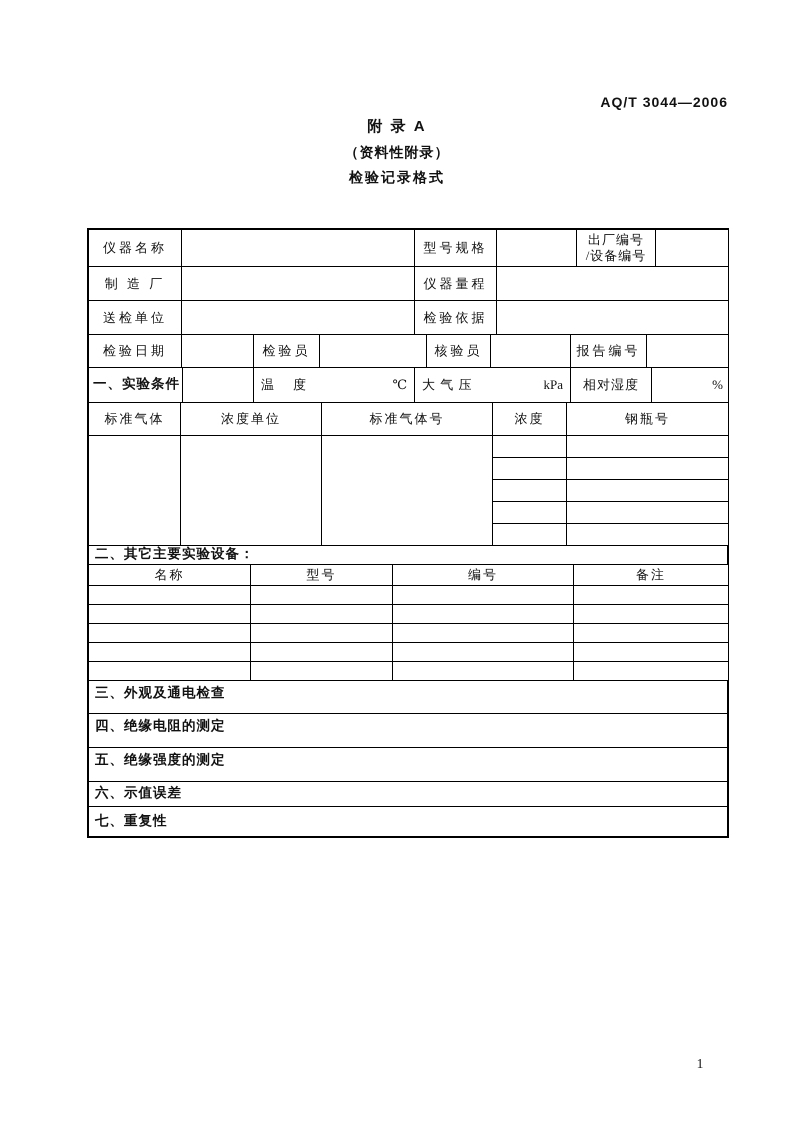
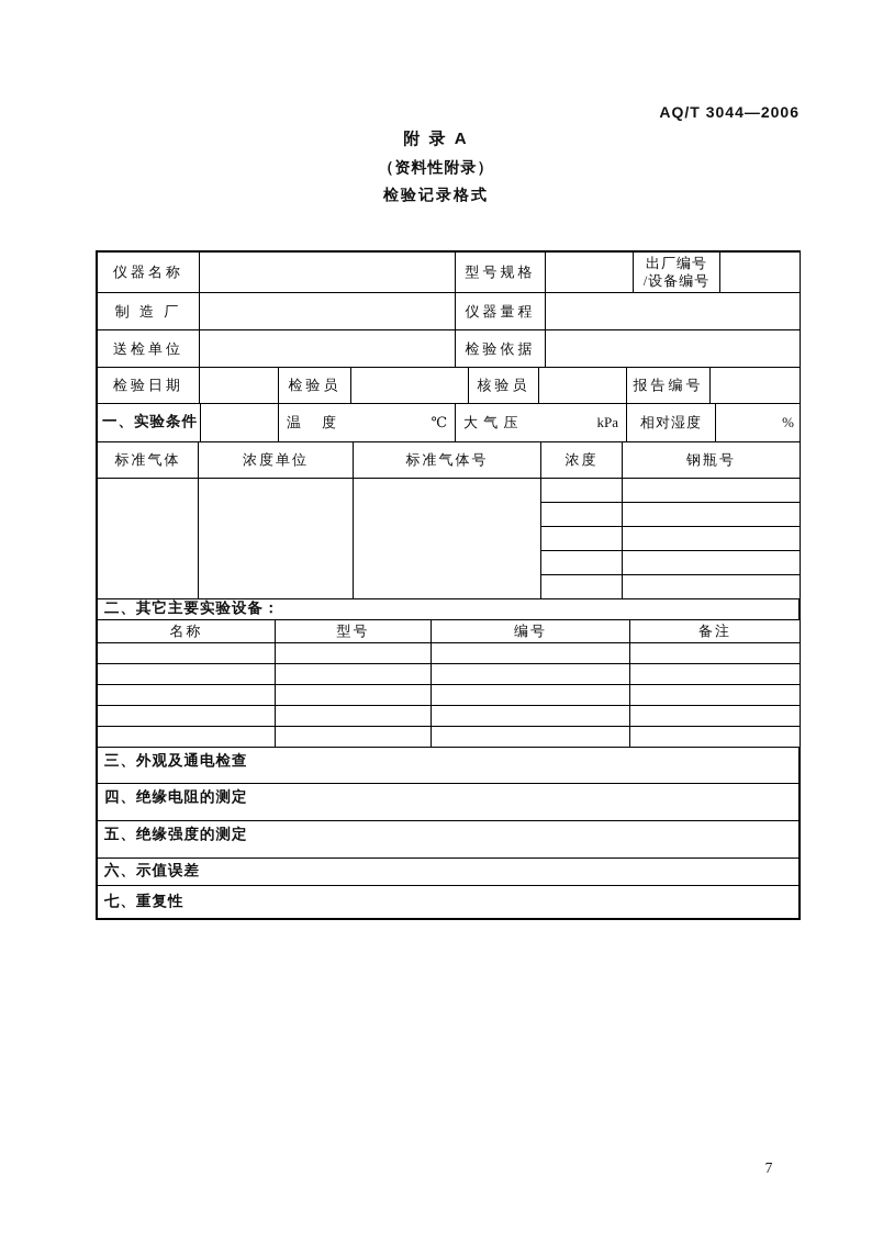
  AQ/T 3044—2006
  附 录 A
  （资料性附录）
  检验记录格式
  仪器名称		型号规格		出厂编号 /设备编号
  制 造 厂		仪器量程
  送检单位		检验依据
  检验日期		检验员		核验员		报告编号
  一、实验条件		温 度 ℃	大 气 压 kPa	相对湿度	%
  标准气体	浓度单位	标准气体号	浓度	钢瓶号
  二、其它主要实验设备：
  名称	型号	编号	备注
  三、外观及通电检查
  四、绝缘电阻的测定
  五、绝缘强度的测定
  六、示值误差
  七、重复性
- 1
+ 7
